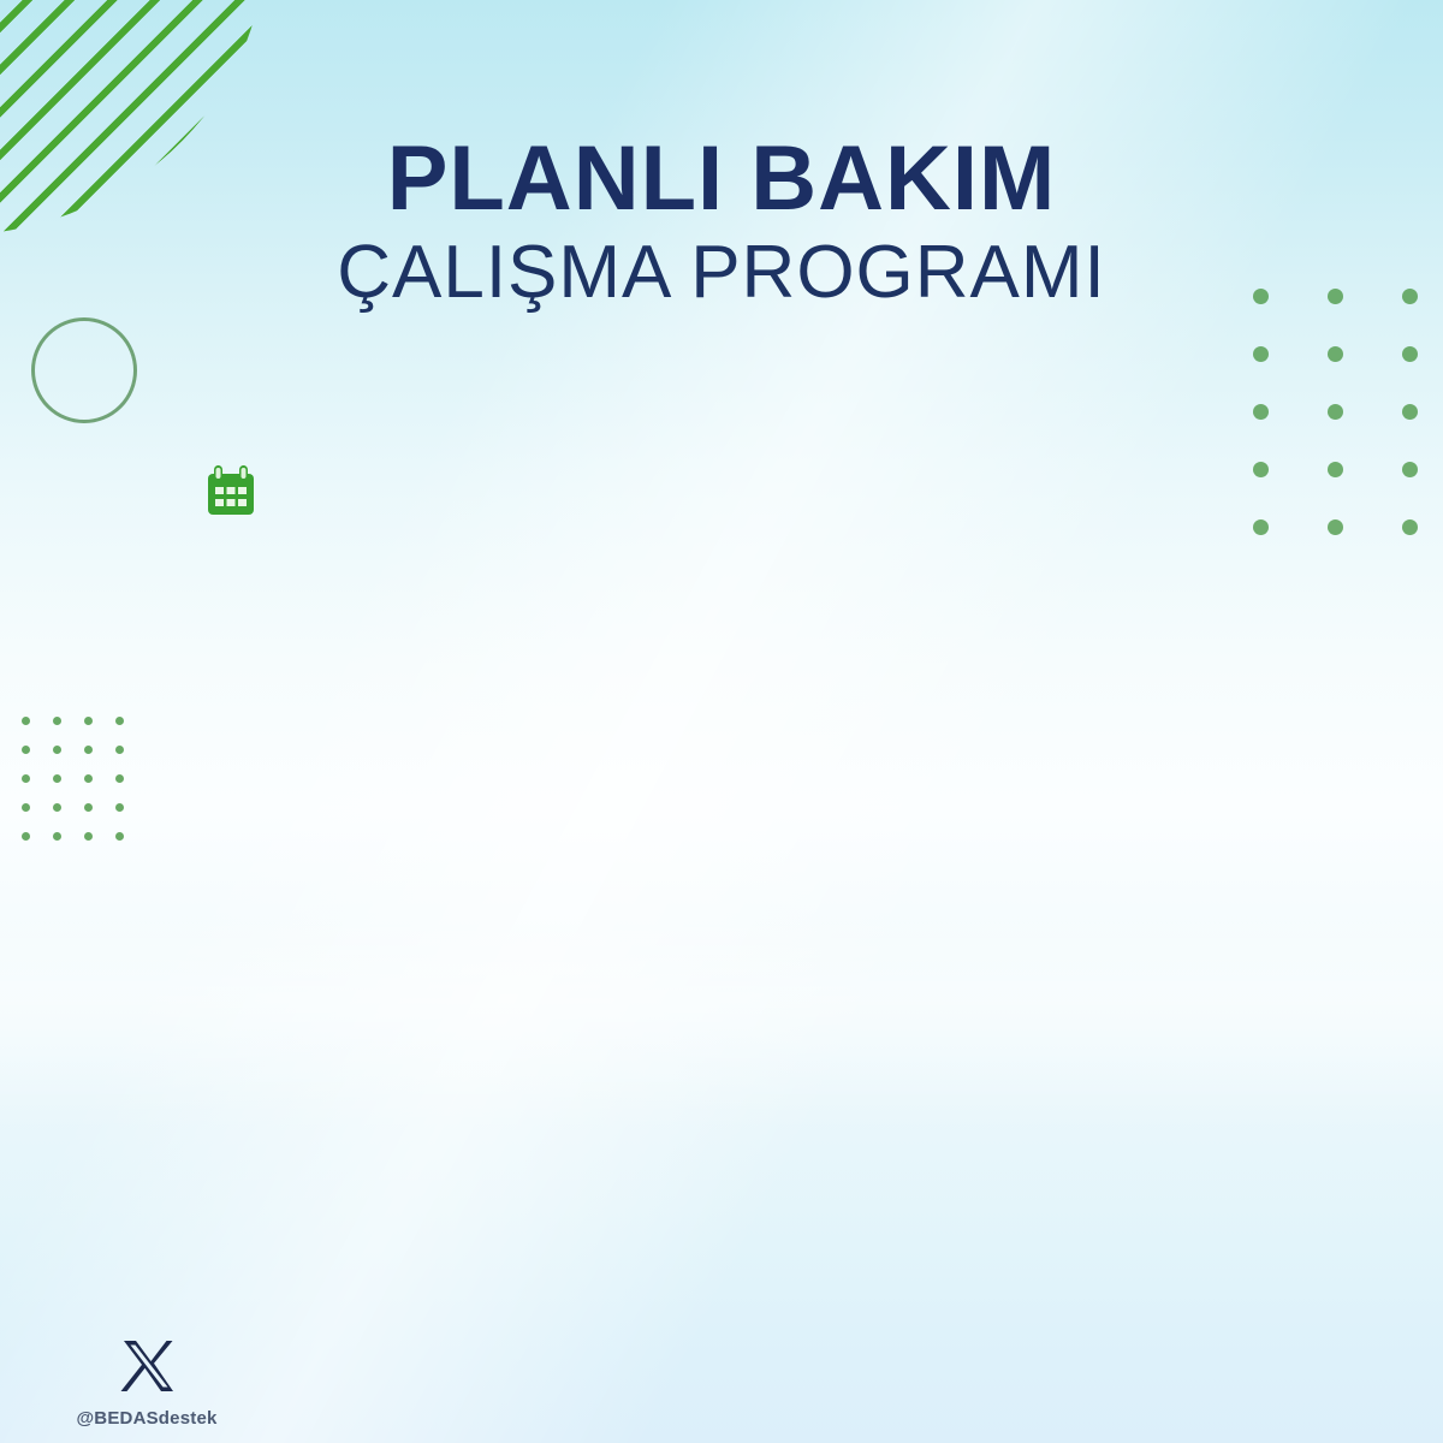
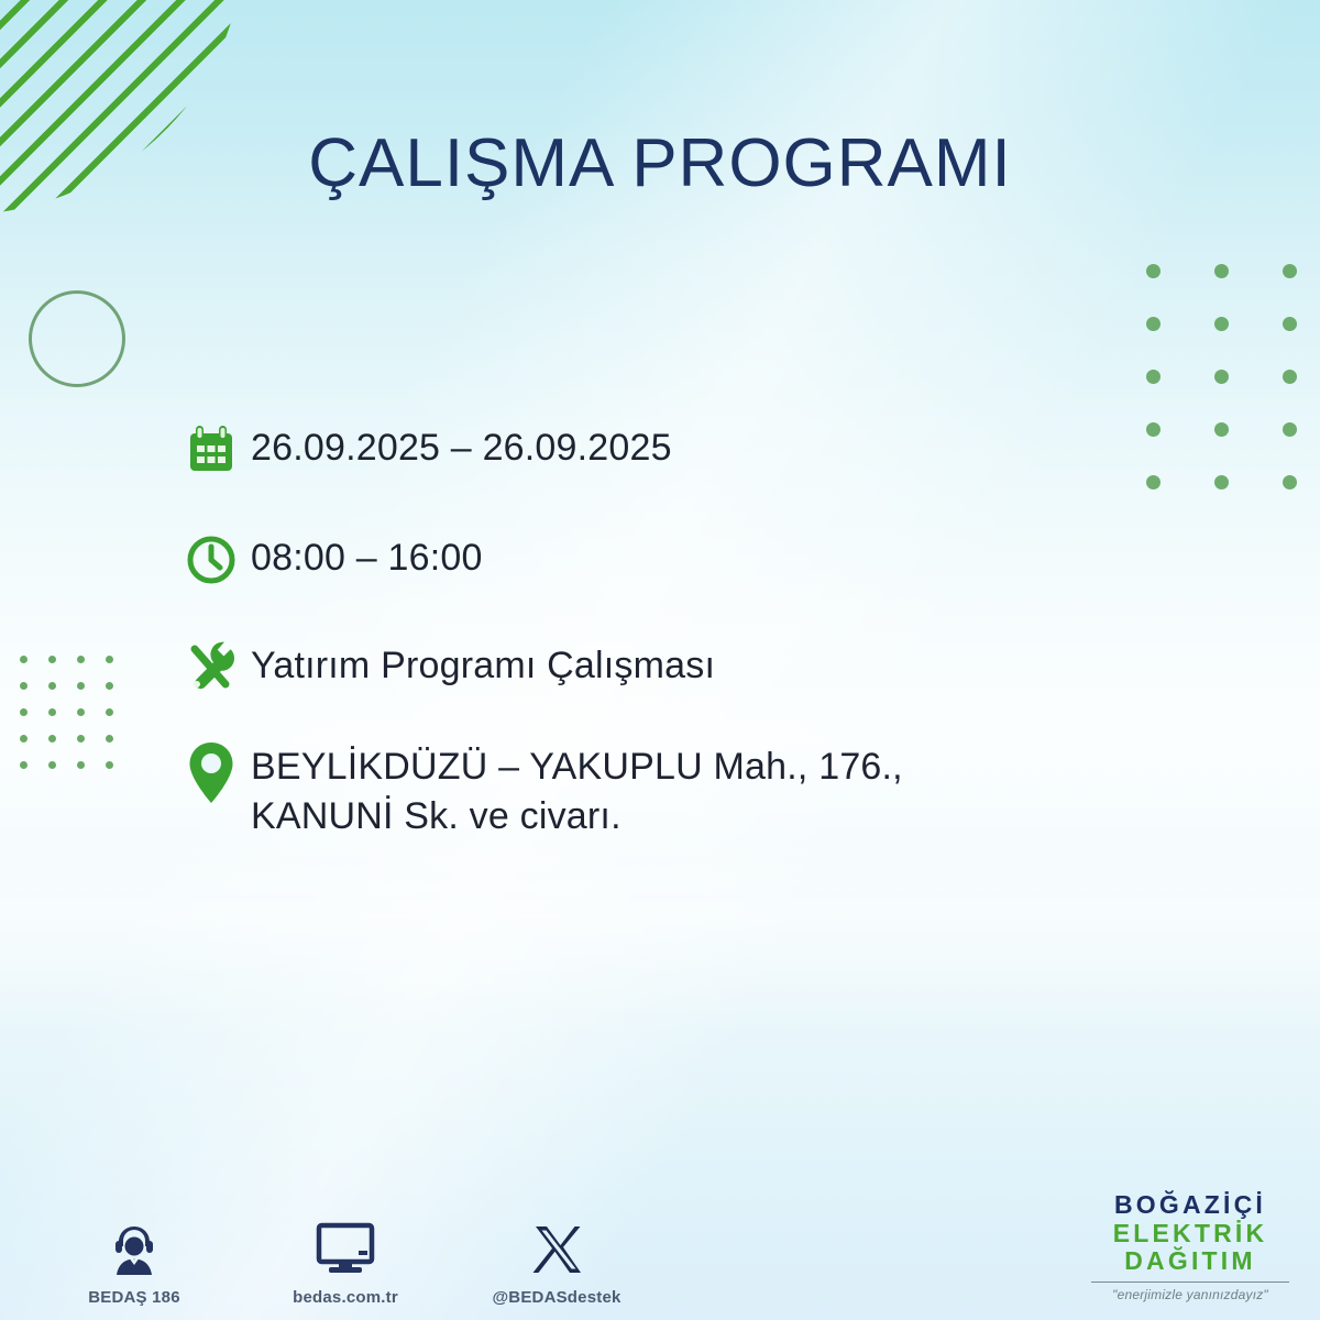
- PLANLI BAKIM
  ÇALIŞMA PROGRAMI
+ 26.09.2025 – 26.09.2025
+ 08:00 – 16:00
+ Yatırım Programı Çalışması
+ BEYLİKDÜZÜ – YAKUPLU Mah., 176., KANUNİ Sk. ve civarı.
+ BEDAŞ 186
+ bedas.com.tr
  @BEDASdestek
+ BOĞAZİÇİ
+ ELEKTRİK
+ DAĞITIM
+ "enerjimizle yanınızdayız"
